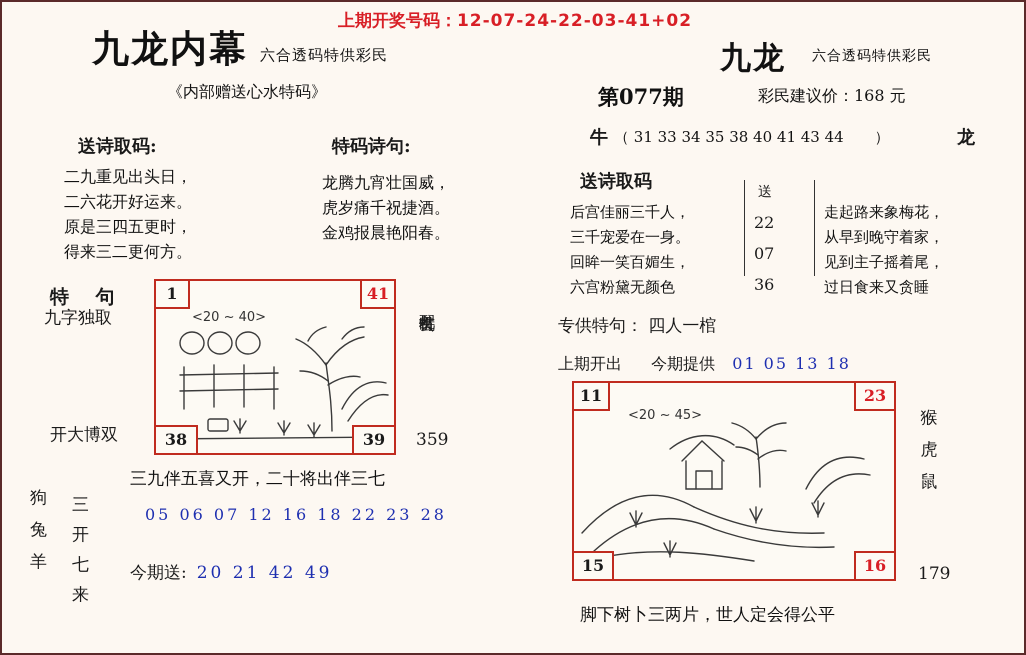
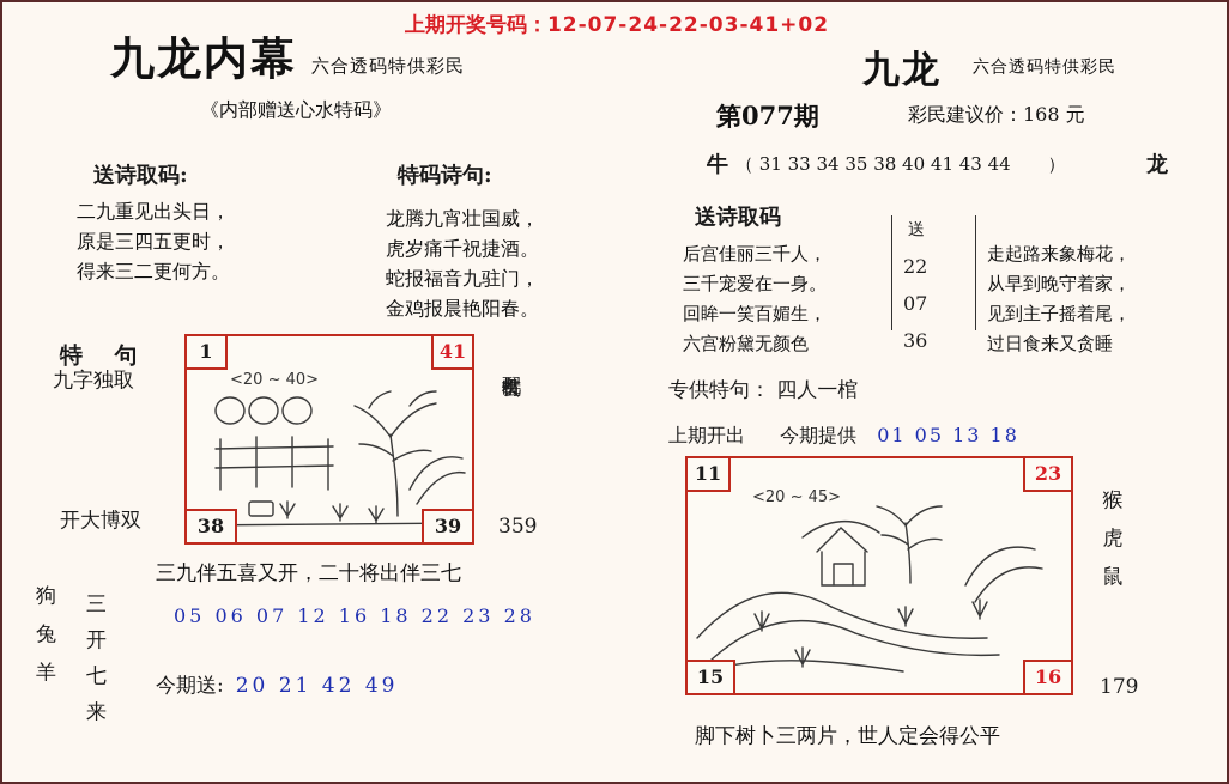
  上期开奖号码：12-07-24-22-03-41+02
  九龙内幕
  六合透码特供彩民
  《内部赠送心水特码》
  九龙
  六合透码特供彩民
  第077期
  彩民建议价：168 元
  牛
  （ 31 33 34 35 38 40 41 43 44 ）
  龙
  送诗取码:
  二九重见出头日，
- 二六花开好运来。
  原是三四五更时，
  得来三二更何方。
  特码诗句:
  龙腾九宵壮国威，
  虎岁痛千祝捷酒。
+ 蛇报福音九驻门，
  金鸡报晨艳阳春。
  送诗取码
  后宫佳丽三千人，
  三千宠爱在一身。
  回眸一笑百媚生，
  六宫粉黛无颜色
  送
  22
  07
  36
  走起路来象梅花，
  从早到晚守着家，
  见到主子摇着尾，
  过日食来又贪睡
  专供特句： 四人一棺
  上期开出 今期提供 01 05 13 18
  特 句
  九字独取
  开大博双
  狗
  兔
  羊
  三
  开
  七
  来
  <20 ~ 40>
  1
  41
  38
  39
  359
  三九伴五喜又开，二十将出伴三七
  05 06 07 12 16 18 22 23 28
  今期送: 20 21 42 49
  <20 ~ 45>
  11
  23
  15
  16
  猴
  虎
  鼠
  179
  脚下树卜三两片，世人定会得公平
